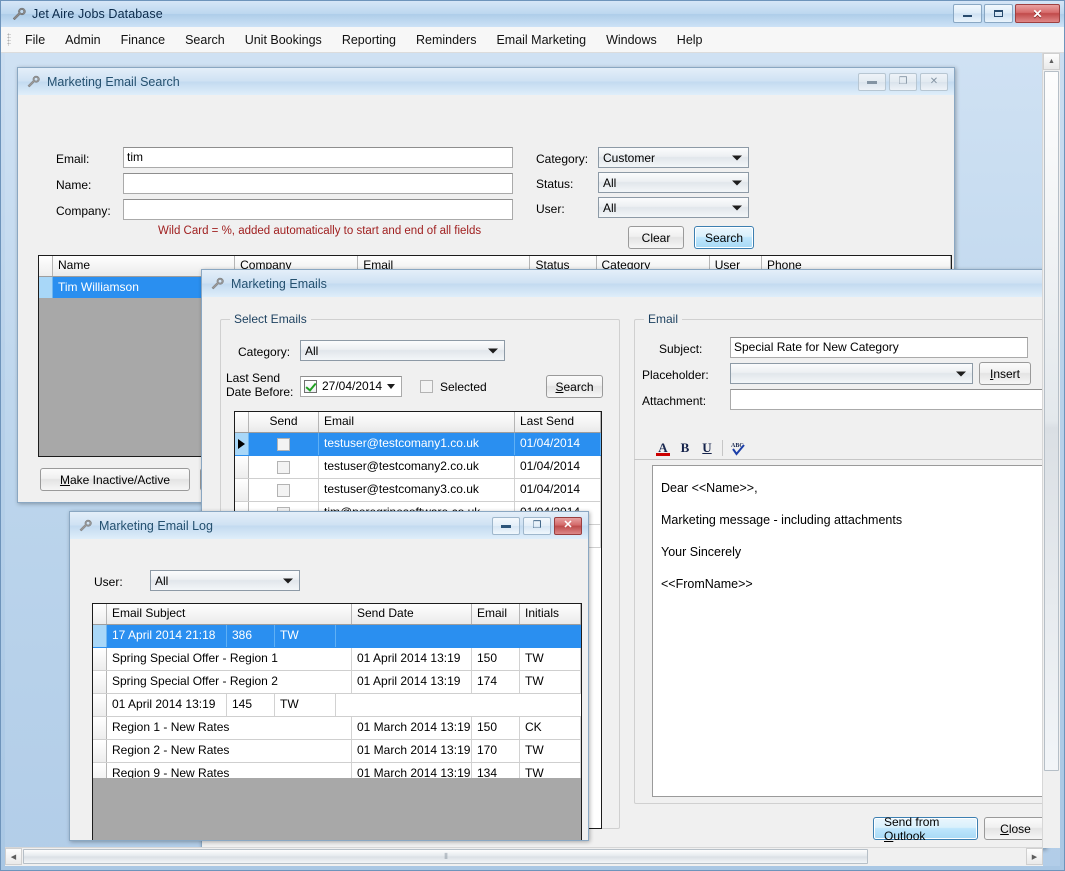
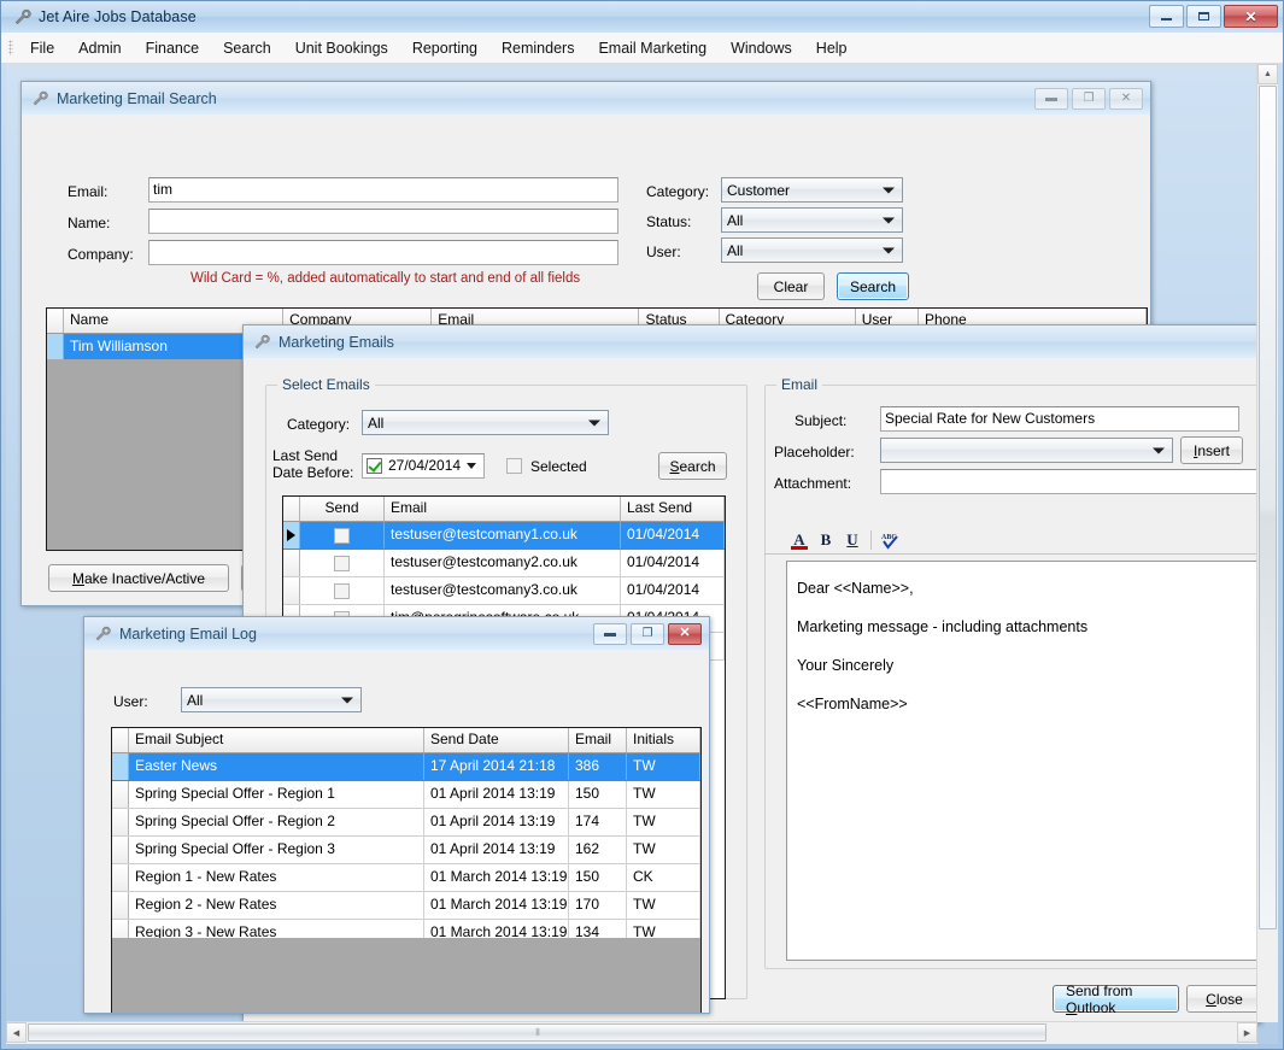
  Jet Aire Jobs Database
  ✕
  File
  Admin
  Finance
  Search
  Unit Bookings
  Reporting
  Reminders
  Email Marketing
  Windows
  Help
  Marketing Email Search
  ▬
  ❐
  ✕
  Email:
  tim
  Name:
  Company:
  Wild Card = %, added automatically to start and end of all fields
  Category:
  Customer
  Status:
  All
  User:
  All
  Clear
  Search
  Name
  Company
  Email
  Status
  Category
  User
  Phone
  Tim Williamson
  Make Inactive/Active
  Marketing Emails
  Select Emails
  Category:
  All
  Last Send
  Date Before:
  27/04/2014
  Selected
  Search
  Send
  Email
  Last Send
  testuser@testcomany1.co.uk
  01/04/2014
  testuser@testcomany2.co.uk
  01/04/2014
  testuser@testcomany3.co.uk
  01/04/2014
  Email
  Subject:
- Special Rate for New Category
+ Special Rate for New Customers
  Placeholder:
  Insert
  Attachment:
  A
  B
  U
  Dear <<Name>>,
  Marketing message - including attachments
  Your Sincerely
  <<FromName>>
  Send from Outlook
  Close
  Marketing Email Log
  ▬
  ❐
  ✕
  User:
  All
  Email Subject
  Send Date
  Email
  Initials
+ Easter News
  17 April 2014 21:18
  386
  TW
  Spring Special Offer - Region 1
  01 April 2014 13:19
  150
  TW
  Spring Special Offer - Region 2
  01 April 2014 13:19
  174
  TW
+ Spring Special Offer - Region 3
  01 April 2014 13:19
- 145
+ 162
  TW
  Region 1 - New Rates
  01 March 2014 13:19
  150
  CK
  Region 2 - New Rates
  01 March 2014 13:19
  170
  TW
- Region 9 - New Rates
+ Region 3 - New Rates
  01 March 2014 13:19
  134
  TW
  ⦀
